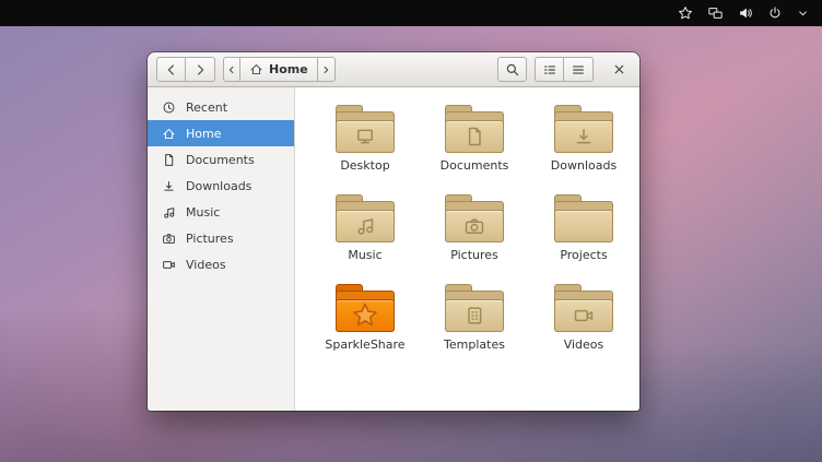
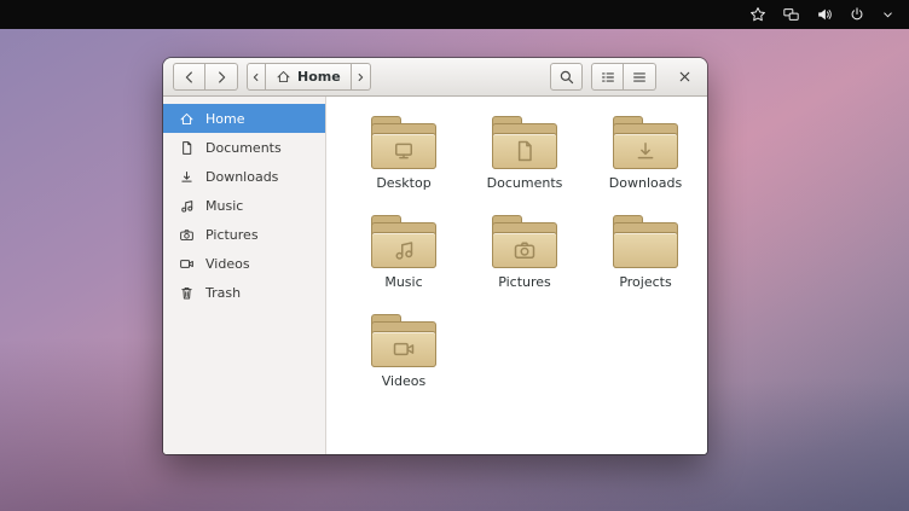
  Home
- Recent
  Home
  Documents
  Downloads
  Music
  Pictures
  Videos
+ Trash
  Desktop
  Documents
  Downloads
  Music
  Pictures
  Projects
- SparkleShare
- Templates
  Videos
